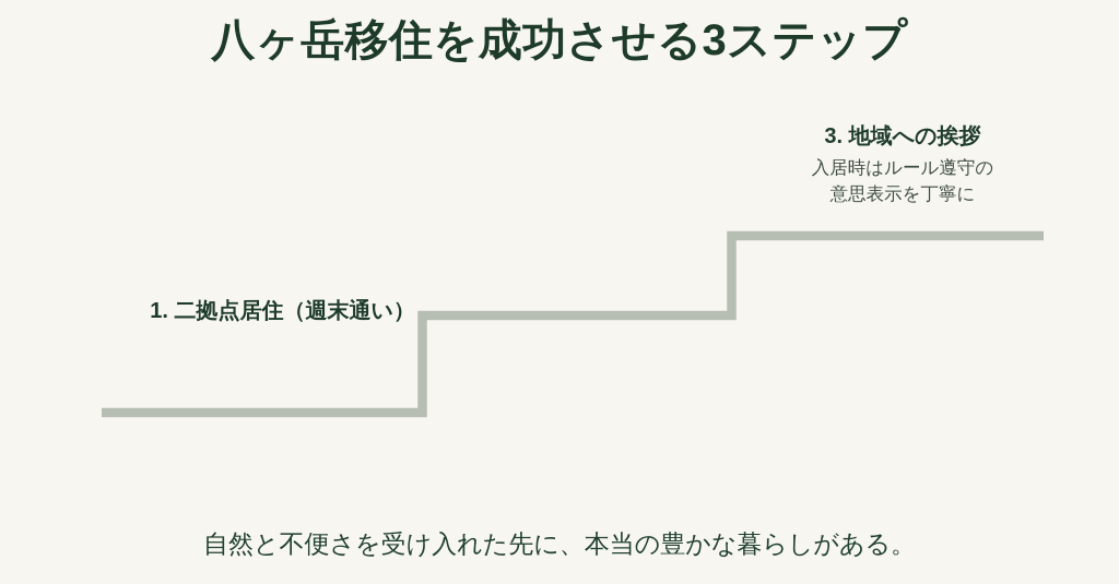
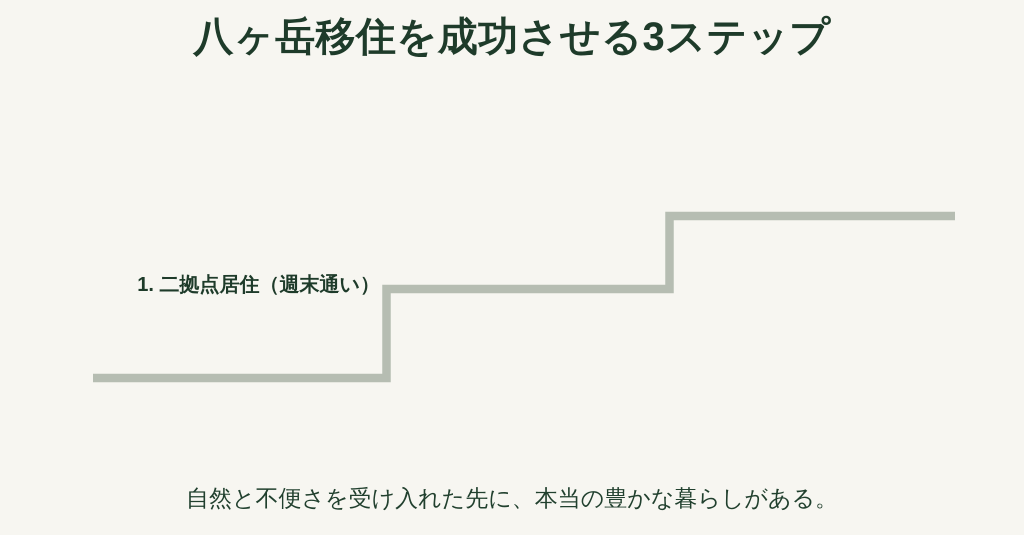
  八ヶ岳移住を成功させる3ステップ
  1. 二拠点居住（週末通い）
- 3. 地域への挨拶
- 入居時はルール遵守の
- 意思表示を丁寧に
  自然と不便さを受け入れた先に、本当の豊かな暮らしがある。
